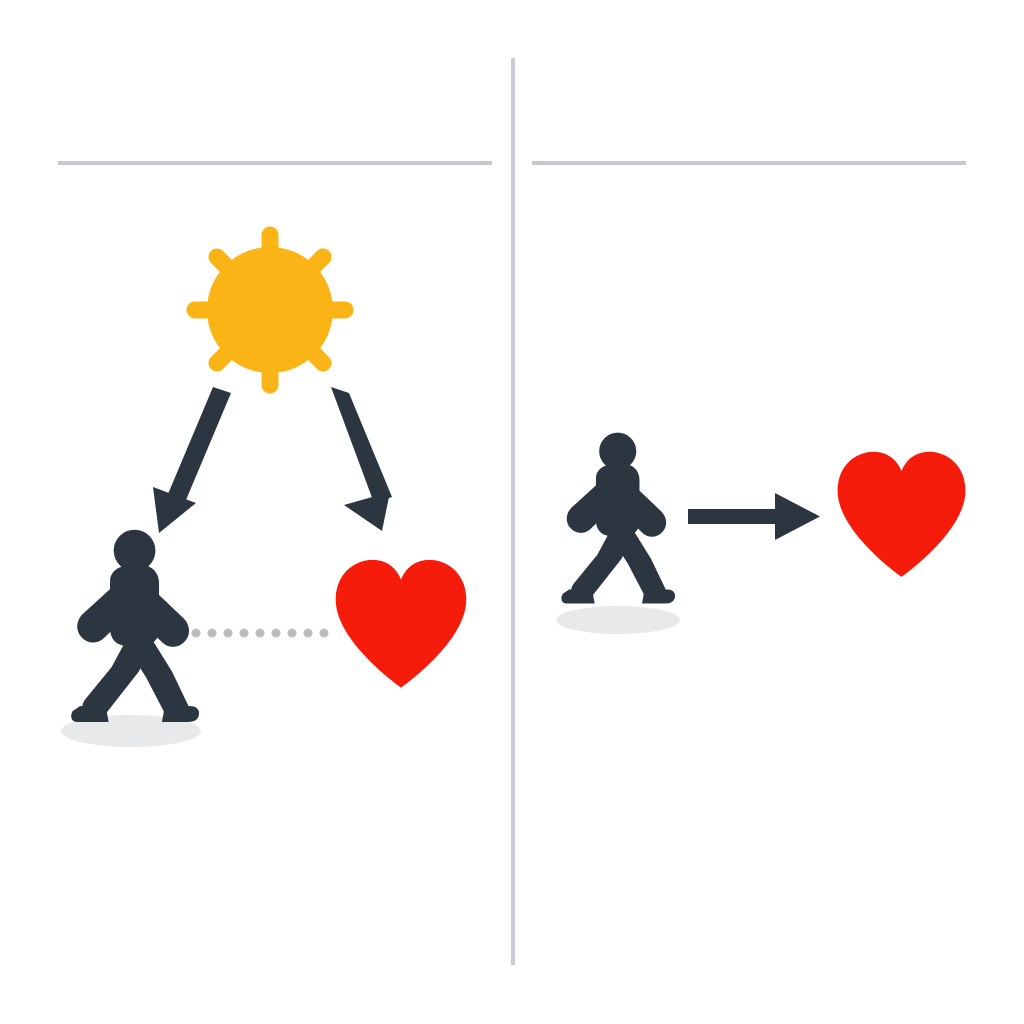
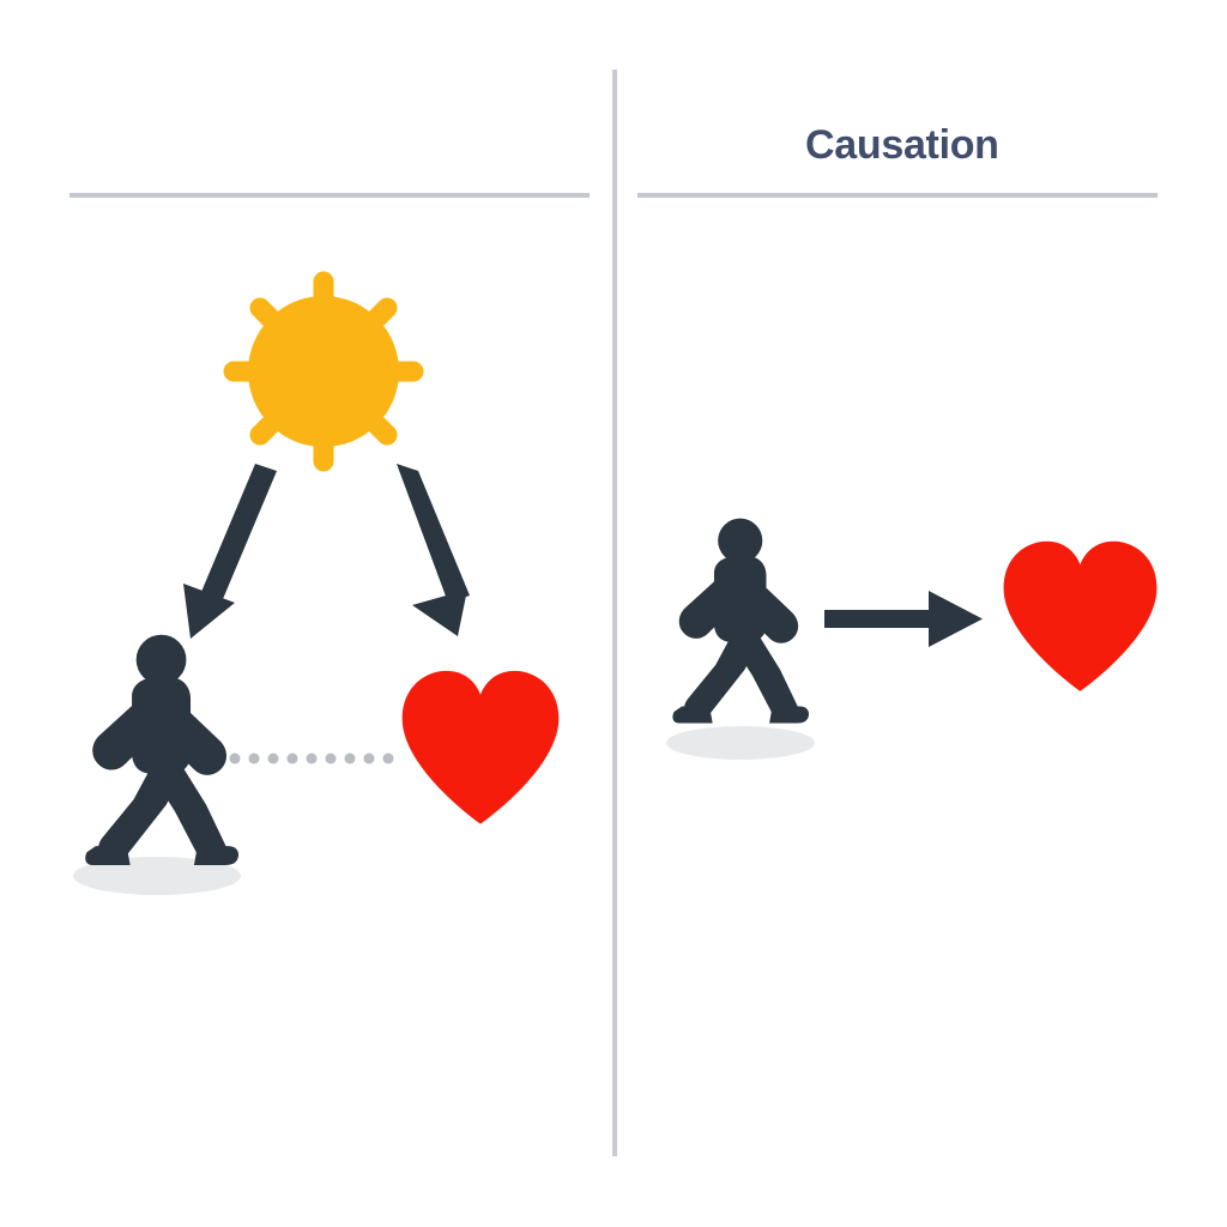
+ Causation
